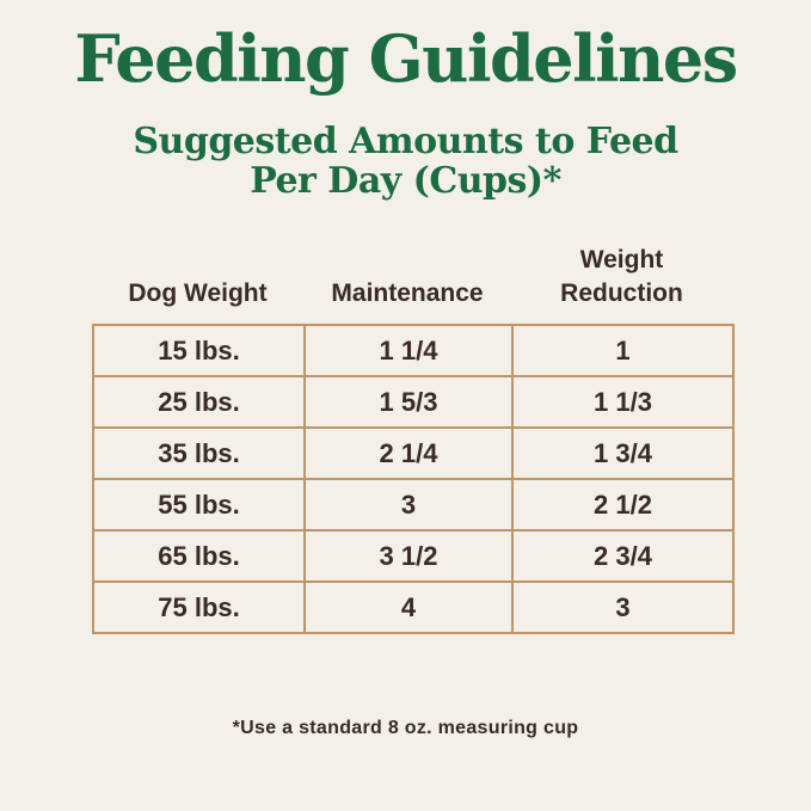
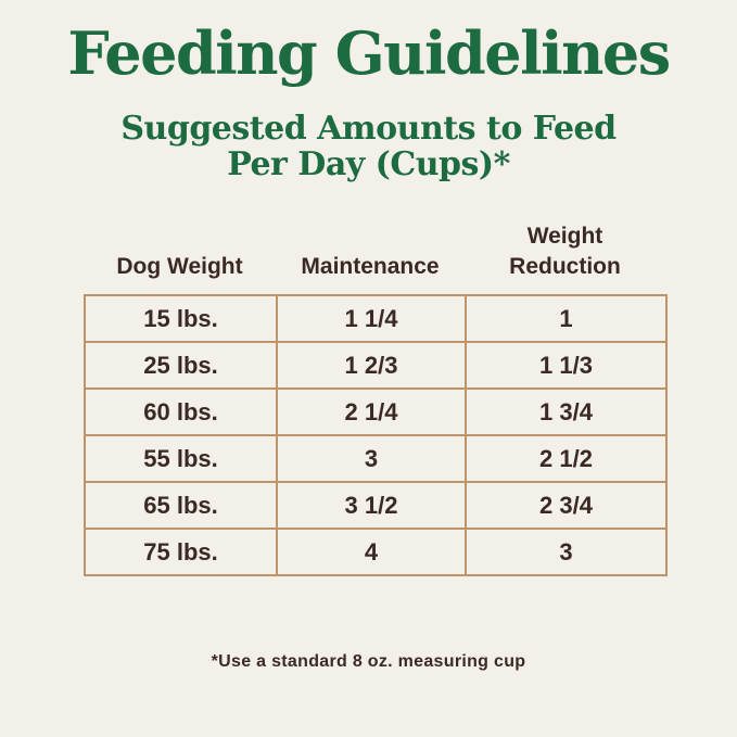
  Feeding Guidelines
  Suggested Amounts to Feed
  Per Day (Cups)*
  Dog Weight
  Maintenance
  Weight Reduction
  15 lbs.	1 1/4	1
- 25 lbs.	1 5/3	1 1/3
+ 25 lbs.	1 2/3	1 1/3
- 35 lbs.	2 1/4	1 3/4
+ 60 lbs.	2 1/4	1 3/4
  55 lbs.	3	2 1/2
  65 lbs.	3 1/2	2 3/4
  75 lbs.	4	3
  *Use a standard 8 oz. measuring cup
